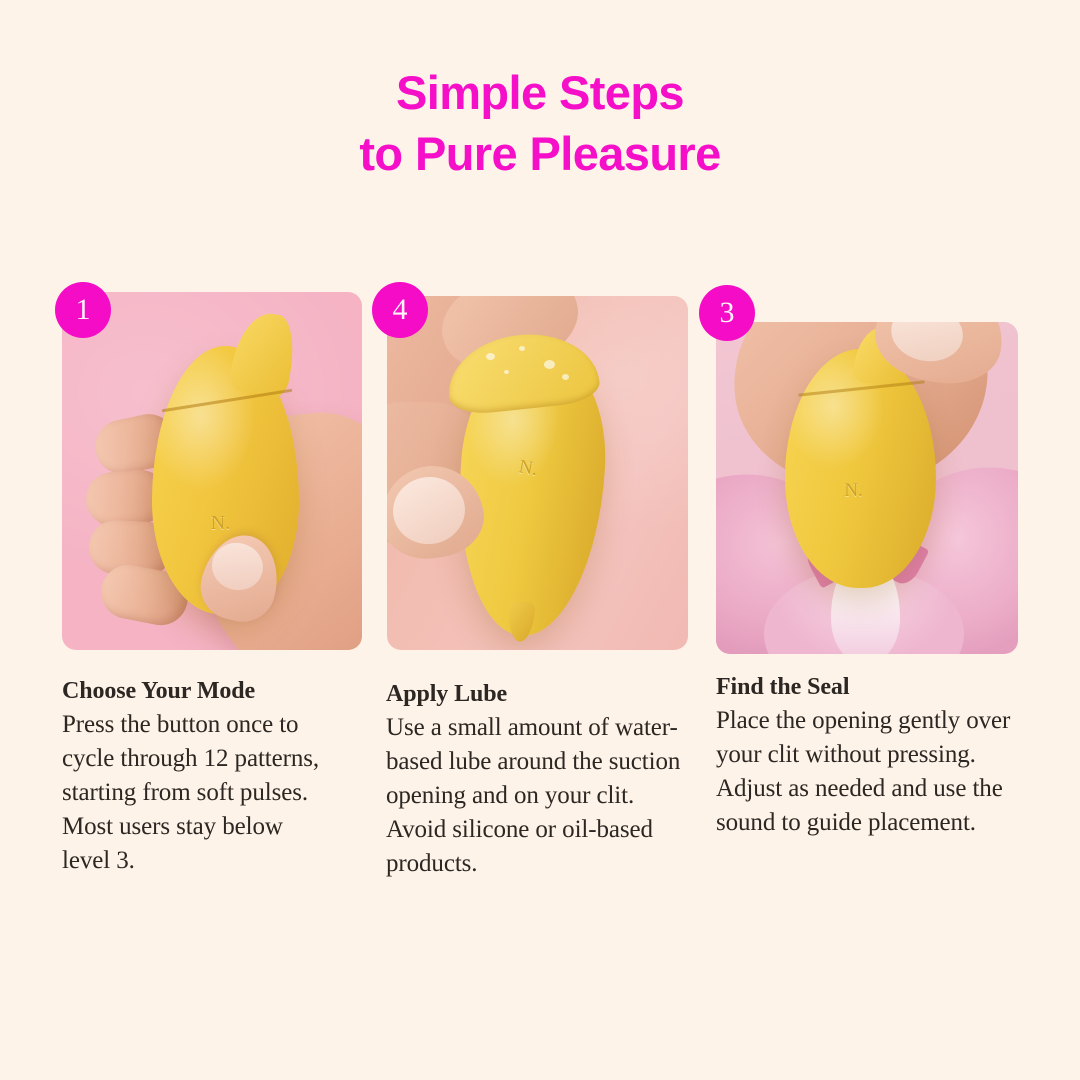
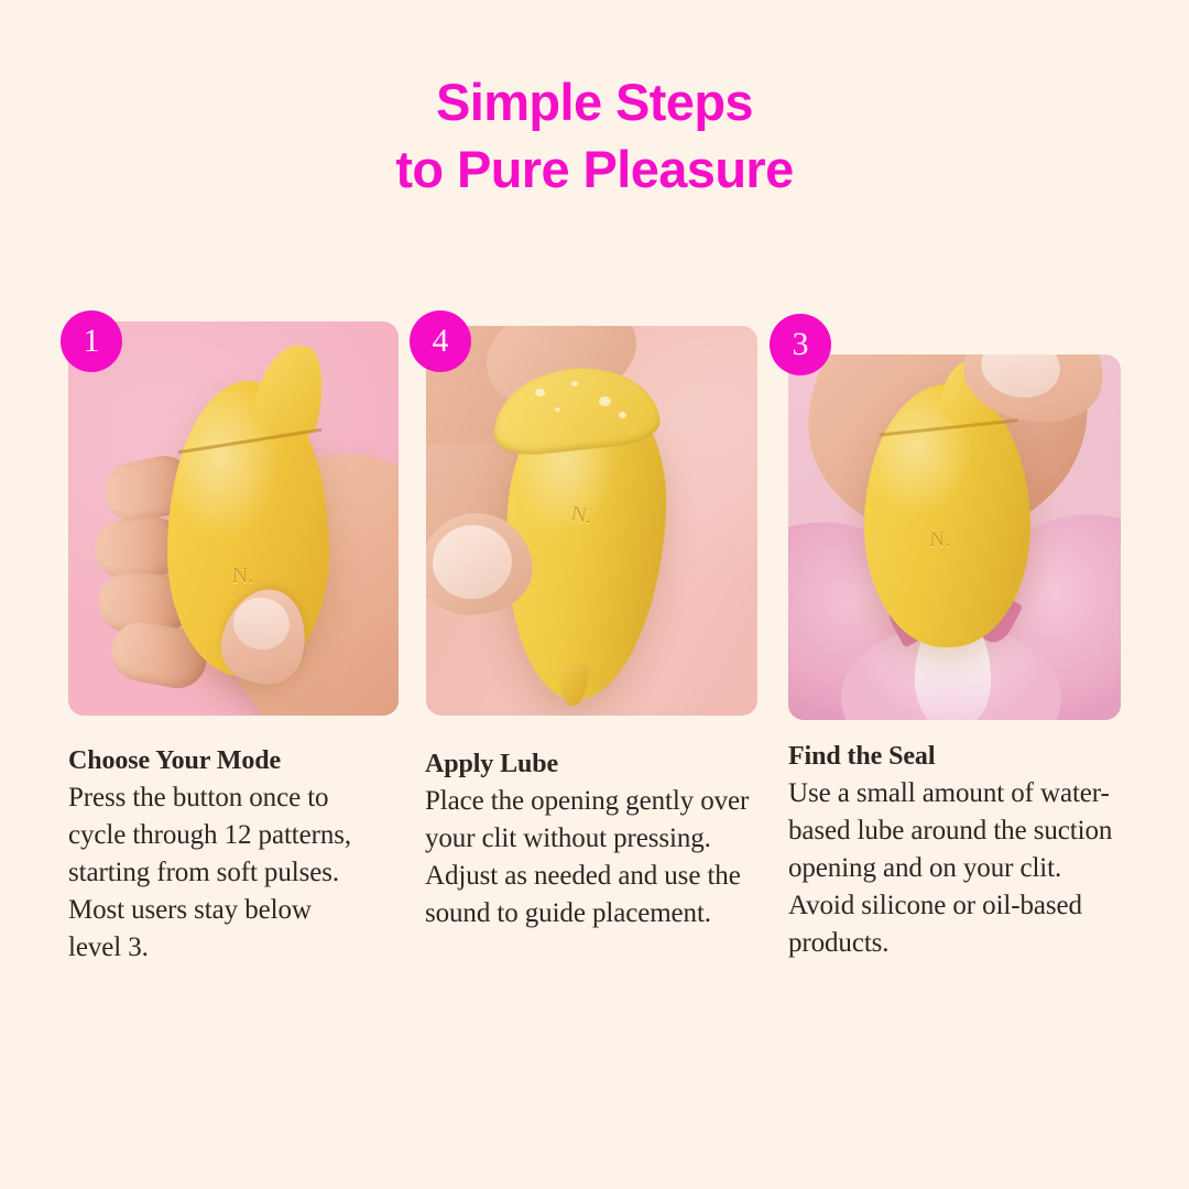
  Simple Steps
  to Pure Pleasure
  N.
  N.
  1
  4
  3
  Choose Your Mode
  Press the button once to cycle through 12 patterns, starting from soft pulses. Most users stay below
  level 3.
  Apply Lube
- Use a small amount of water-based lube around the suction opening and on your clit. Avoid silicone or oil-based products.
+ Place the opening gently over your clit without pressing. Adjust as needed and use the sound to guide placement.
  Find the Seal
- Place the opening gently over your clit without pressing. Adjust as needed and use the sound to guide placement.
+ Use a small amount of water-based lube around the suction opening and on your clit. Avoid silicone or oil-based products.
